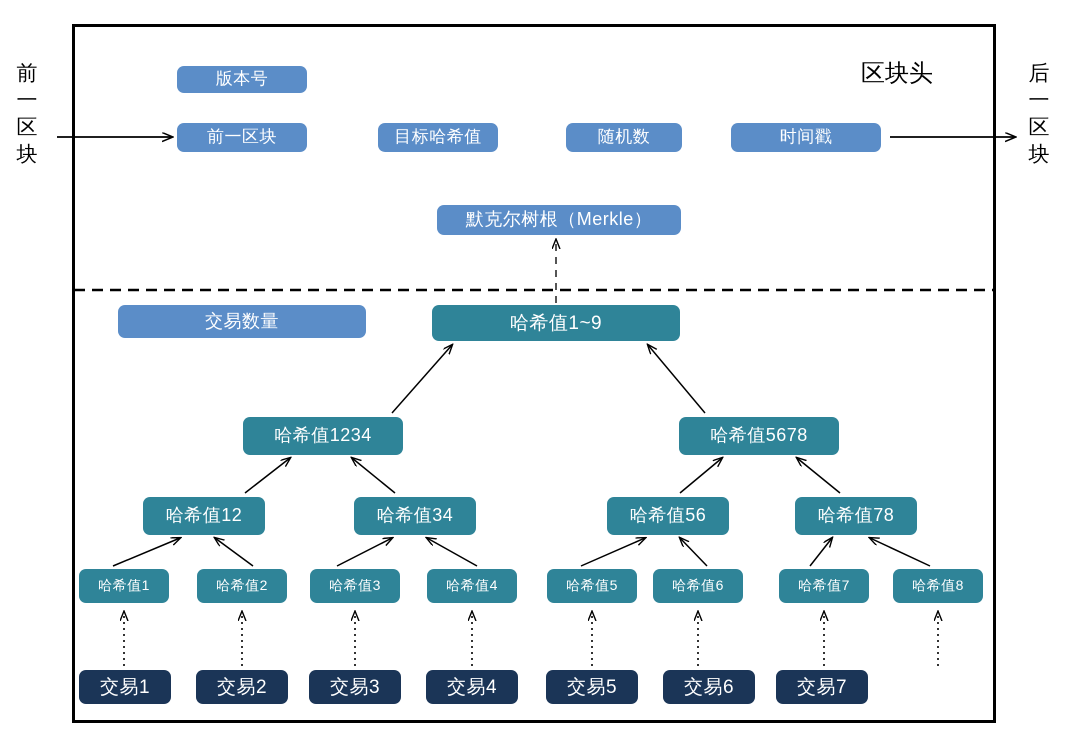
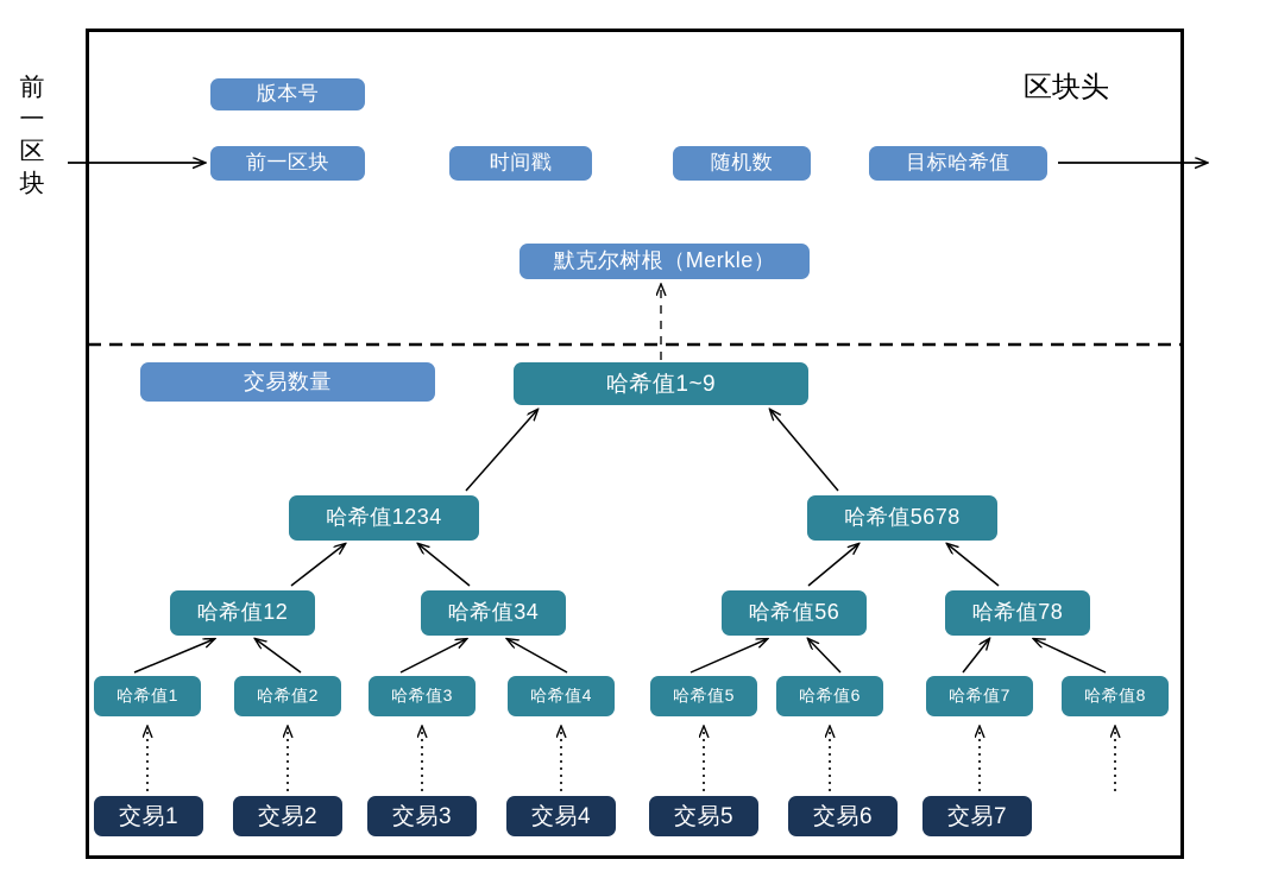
  前一区块
- 后一区块
  区块头
  版本号
  前一区块
- 目标哈希值
+ 时间戳
  随机数
- 时间戳
+ 目标哈希值
  默克尔树根（Merkle）
  交易数量
  哈希值1~9
  哈希值1234
  哈希值5678
  哈希值12
  哈希值34
  哈希值56
  哈希值78
  哈希值1
  哈希值2
  哈希值3
  哈希值4
  哈希值5
  哈希值6
  哈希值7
  哈希值8
  交易1
  交易2
  交易3
  交易4
  交易5
  交易6
  交易7
